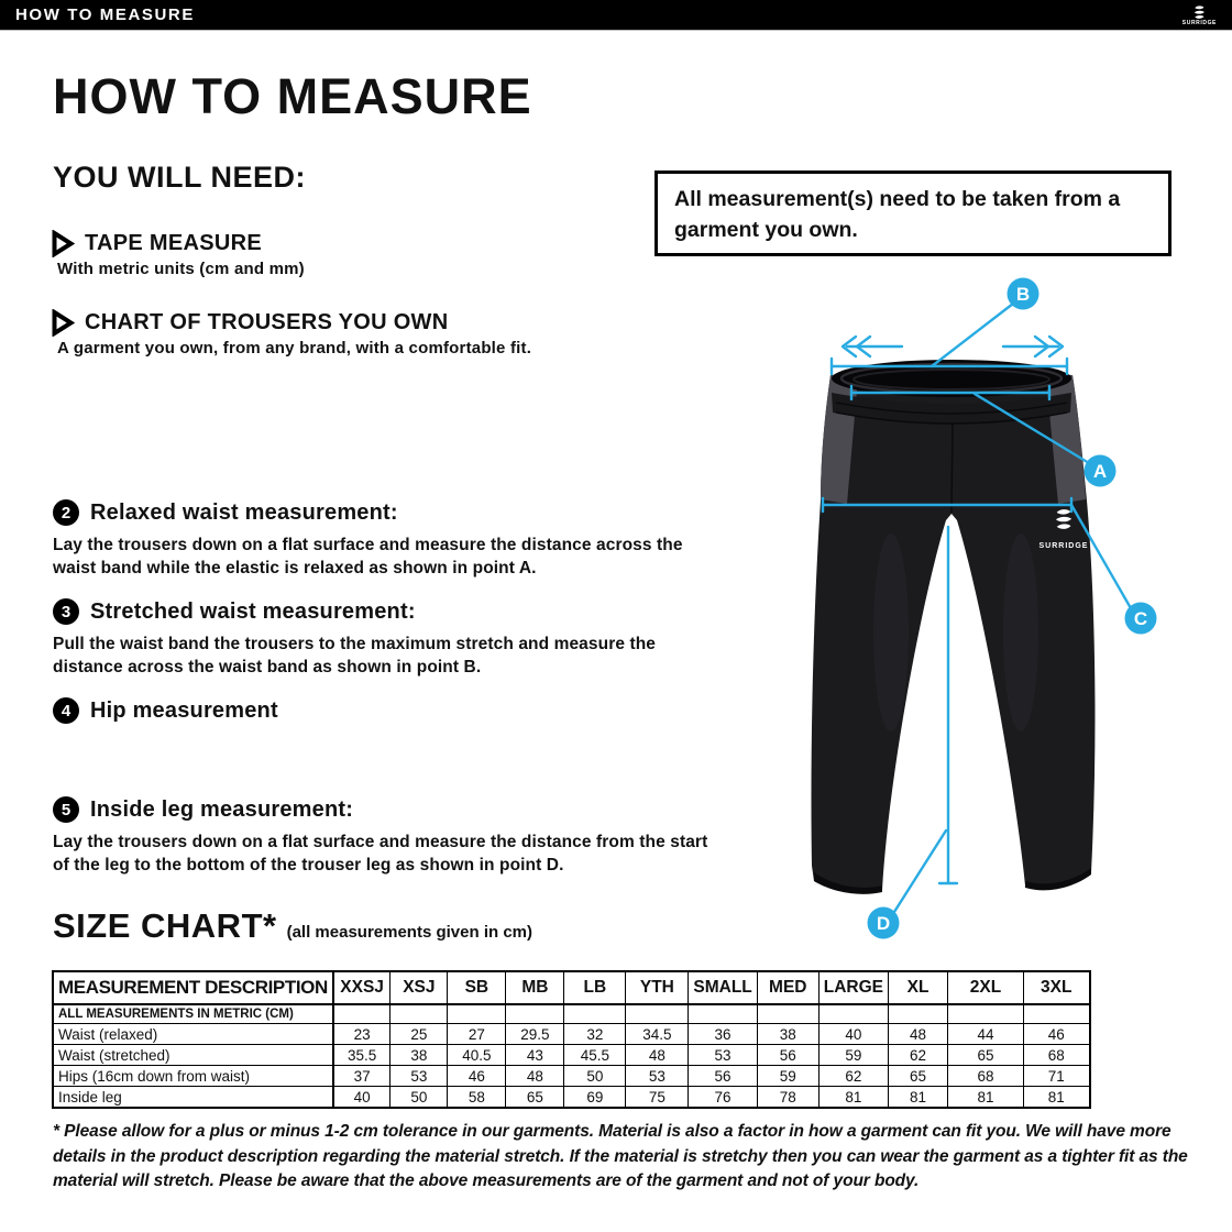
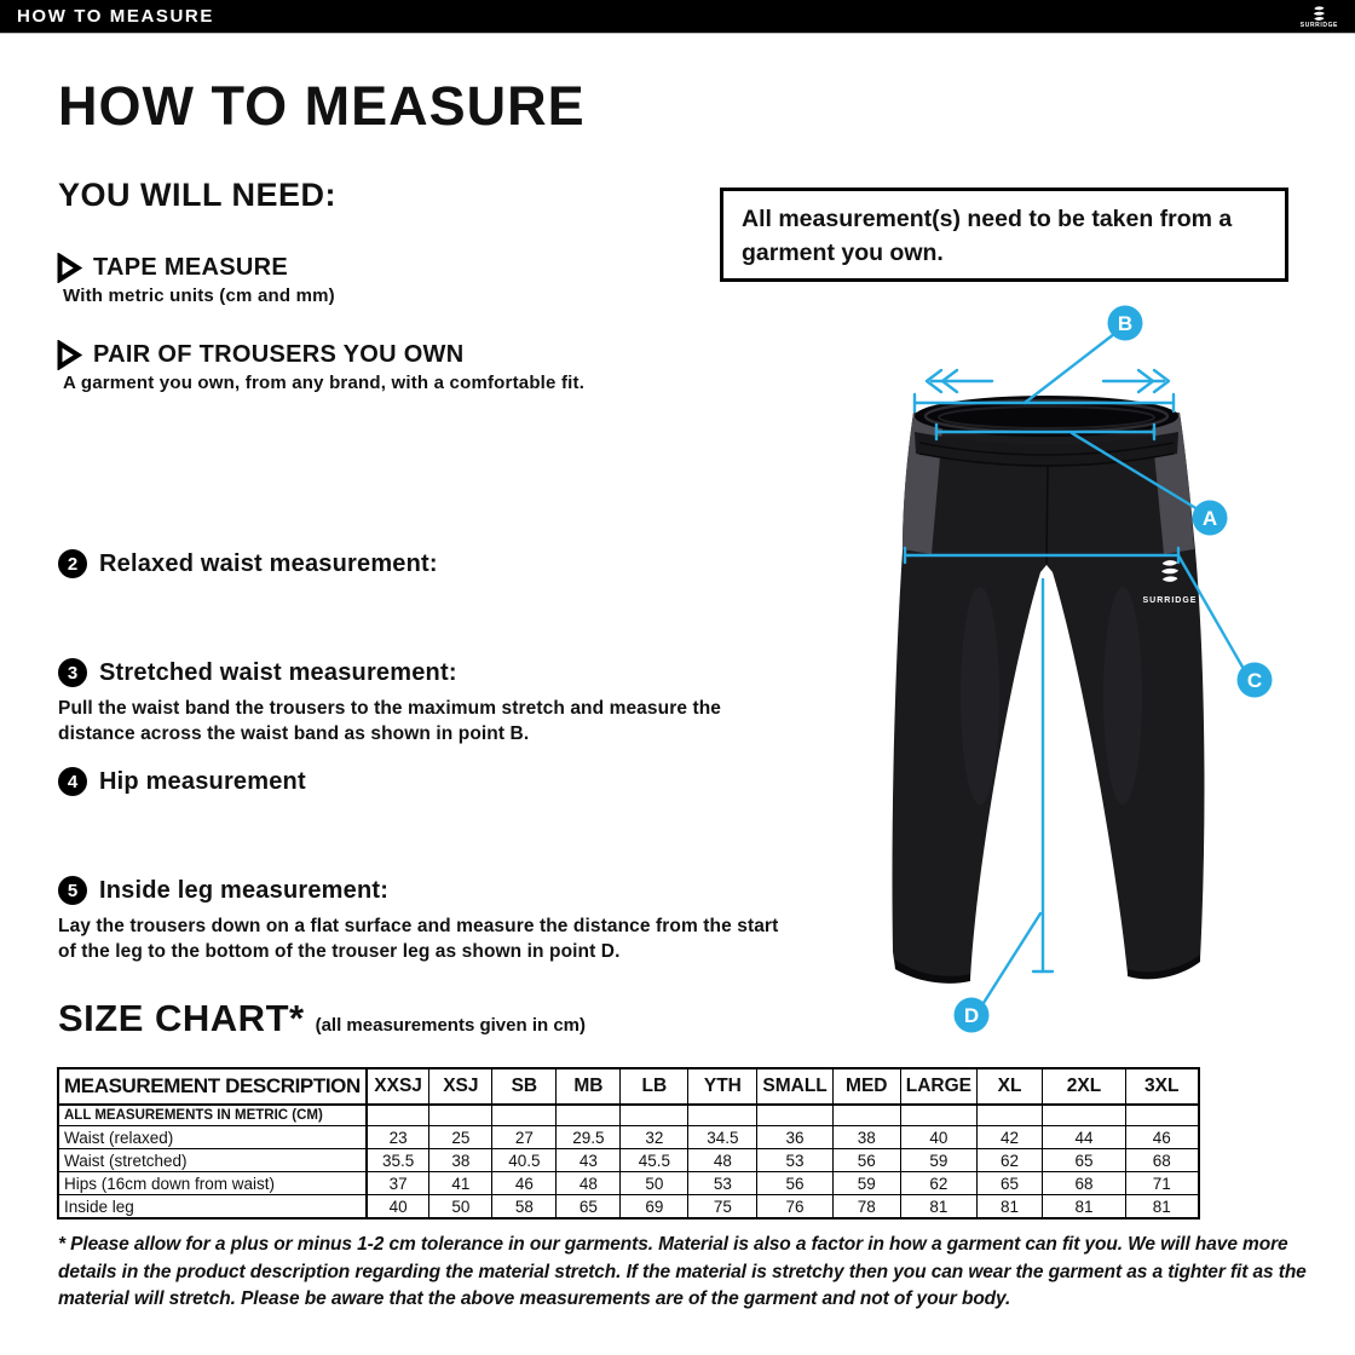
  HOW TO MEASURE
  HOW TO MEASURE
  YOU WILL NEED:
  TAPE MEASURE
  With metric units (cm and mm)
- CHART OF TROUSERS YOU OWN
+ PAIR OF TROUSERS YOU OWN
  A garment you own, from any brand, with a comfortable fit.
  2
  Relaxed waist measurement:
- Lay the trousers down on a flat surface and measure the distance across the waist band while the elastic is relaxed as shown in point A.
  3
  Stretched waist measurement:
  Pull the waist band the trousers to the maximum stretch and measure the distance across the waist band as shown in point B.
  4
  Hip measurement
  5
  Inside leg measurement:
  Lay the trousers down on a flat surface and measure the distance from the start of the leg to the bottom of the trouser leg as shown in point D.
  All measurement(s) need to be taken from a garment you own.
  B
  A
  C
  D
  SIZE CHART*
  (all measurements given in cm)
  MEASUREMENT DESCRIPTION	XXSJ	XSJ	SB	MB	LB	YTH	SMALL	MED	LARGE	XL	2XL	3XL
  ALL MEASUREMENTS IN METRIC (CM)
- Waist (relaxed)	23	25	27	29.5	32	34.5	36	38	40	48	44	46
+ Waist (relaxed)	23	25	27	29.5	32	34.5	36	38	40	42	44	46
  Waist (stretched)	35.5	38	40.5	43	45.5	48	53	56	59	62	65	68
- Hips (16cm down from waist)	37	53	46	48	50	53	56	59	62	65	68	71
+ Hips (16cm down from waist)	37	41	46	48	50	53	56	59	62	65	68	71
  Inside leg	40	50	58	65	69	75	76	78	81	81	81	81
  * Please allow for a plus or minus 1-2 cm tolerance in our garments. Material is also a factor in how a garment can fit you. We will have more details in the product description regarding the material stretch. If the material is stretchy then you can wear the garment as a tighter fit as the material will stretch. Please be aware that the above measurements are of the garment and not of your body.
